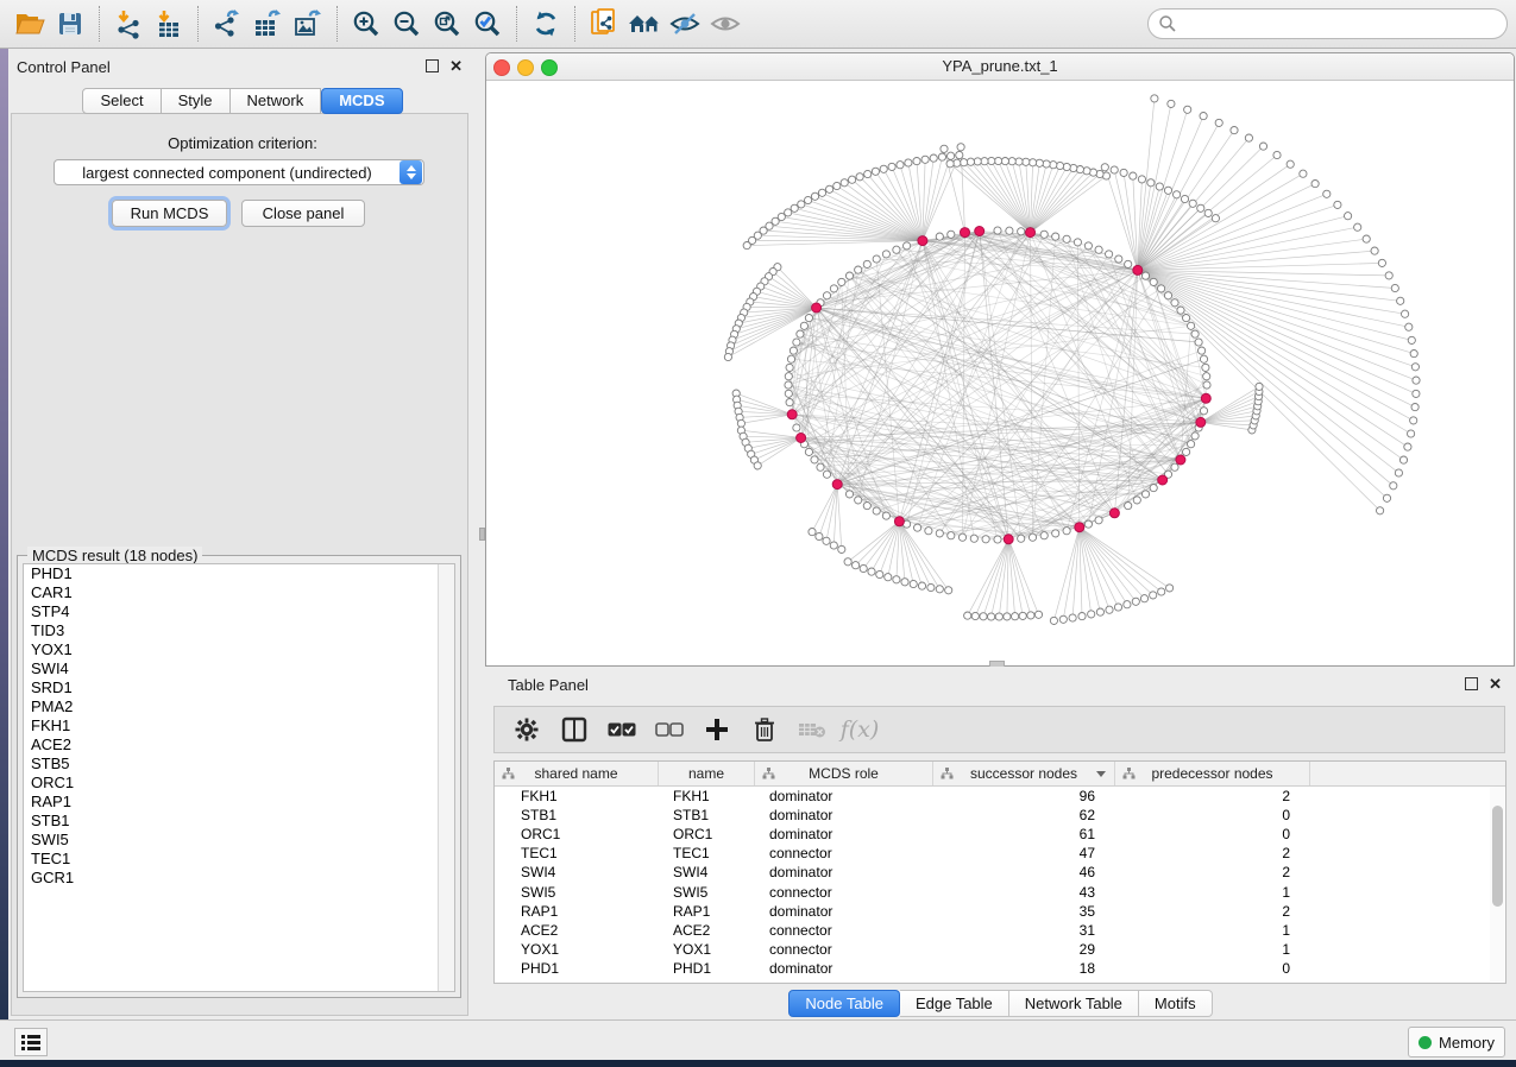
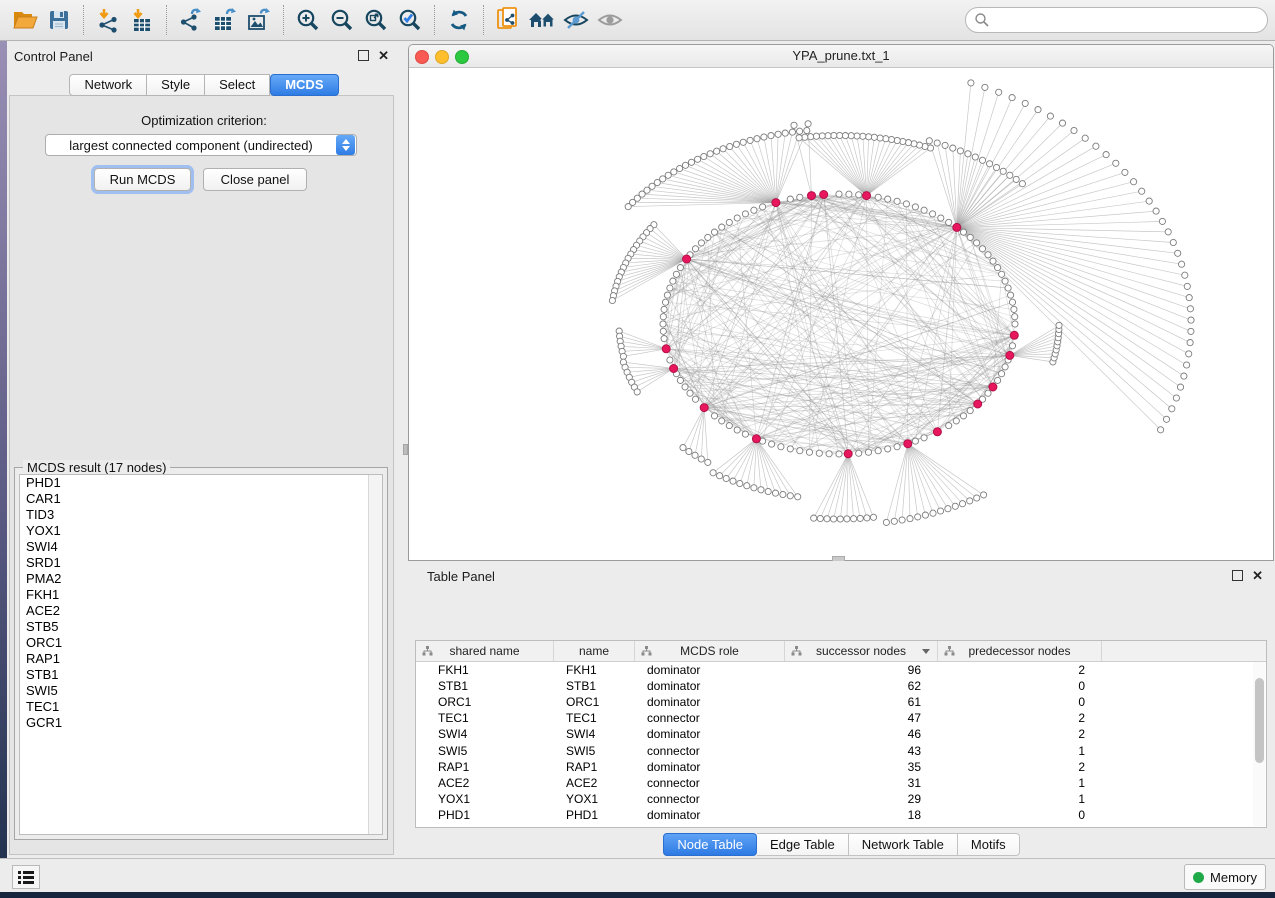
  Control Panel
  ✕
- Select
+ Network
  Style
- Network
+ Select
  MCDS
  Optimization criterion:
  largest connected component (undirected)
  Run MCDS
  Close panel
- MCDS result (18 nodes)
+ MCDS result (17 nodes)
  PHD1
  CAR1
- STP4
  TID3
  YOX1
  SWI4
  SRD1
  PMA2
  FKH1
  ACE2
  STB5
  ORC1
  RAP1
  STB1
  SWI5
  TEC1
  GCR1
  YPA_prune.txt_1
  Table Panel
  ✕
- f(x)
  shared name
  name
  MCDS role
  successor nodes
  predecessor nodes
  FKH1
  FKH1
  dominator
  96
  2
  STB1
  STB1
  dominator
  62
  0
  ORC1
  ORC1
  dominator
  61
  0
  TEC1
  TEC1
  connector
  47
  2
  SWI4
  SWI4
  dominator
  46
  2
  SWI5
  SWI5
  connector
  43
  1
  RAP1
  RAP1
  dominator
  35
  2
  ACE2
  ACE2
  connector
  31
  1
  YOX1
  YOX1
  connector
  29
  1
  PHD1
  PHD1
  dominator
  18
  0
  Node Table
  Edge Table
  Network Table
  Motifs
  Memory
